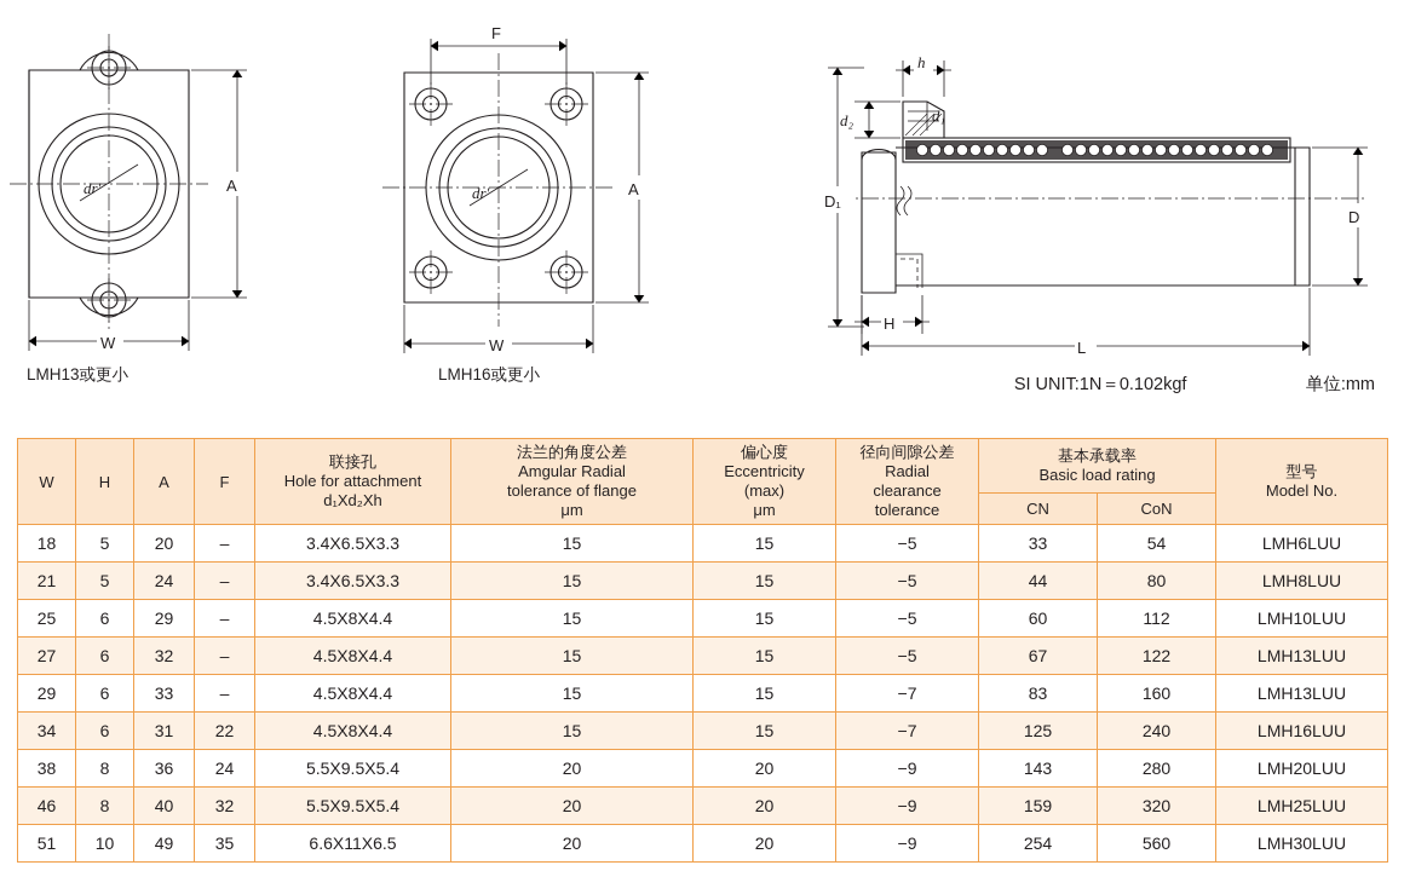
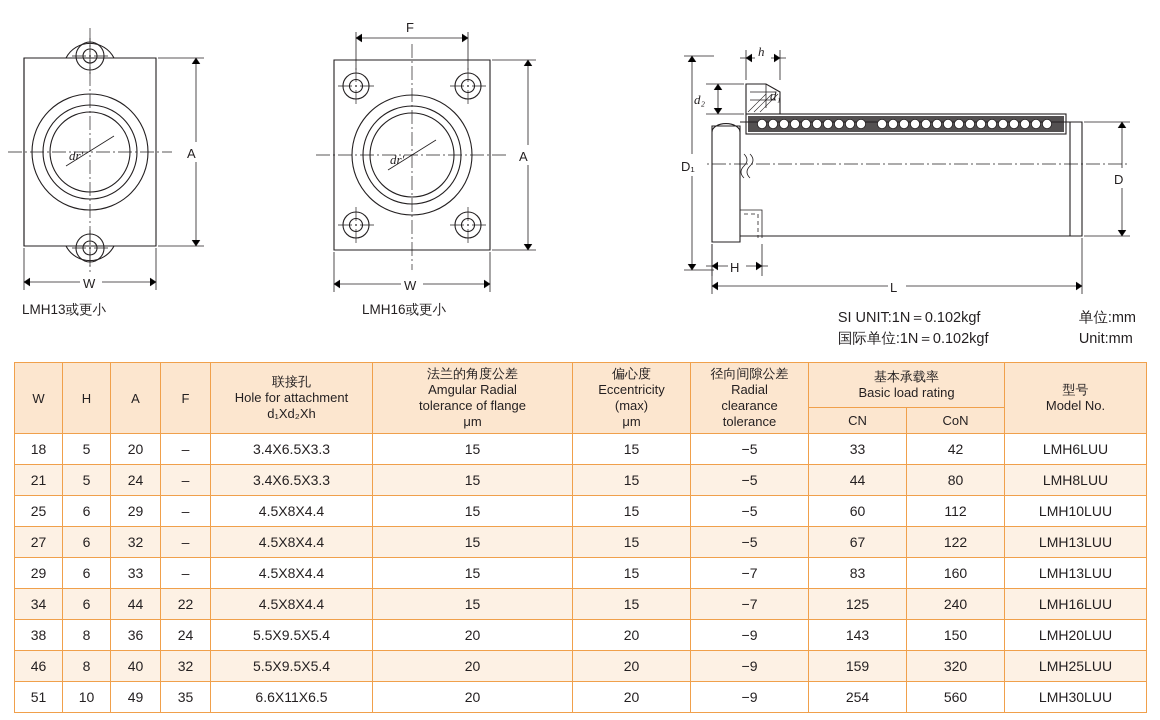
  dr'
  A
  W
  LMH13或更小
  F
  dr'
  A
  W
  LMH16或更小
  h
  d₂
  d₁
  D₁
  D
  H
  L
  SI UNIT:1N＝0.102kgf
  单位:mm
+ 国际单位:1N＝0.102kgf
+ Unit:mm
  W	H	A	F	联接孔 Hole for attachment d₁Xd₂Xh	法兰的角度公差 Amgular Radial tolerance of flange μm	偏心度 Eccentricity (max) μm	径向间隙公差 Radial clearance tolerance	基本承载率 Basic load rating	型号 Model No.
  CN	CoN
- 18	5	20	–	3.4X6.5X3.3	15	15	−5	33	54	LMH6LUU
+ 18	5	20	–	3.4X6.5X3.3	15	15	−5	33	42	LMH6LUU
  21	5	24	–	3.4X6.5X3.3	15	15	−5	44	80	LMH8LUU
  25	6	29	–	4.5X8X4.4	15	15	−5	60	112	LMH10LUU
  27	6	32	–	4.5X8X4.4	15	15	−5	67	122	LMH13LUU
  29	6	33	–	4.5X8X4.4	15	15	−7	83	160	LMH13LUU
- 34	6	31	22	4.5X8X4.4	15	15	−7	125	240	LMH16LUU
+ 34	6	44	22	4.5X8X4.4	15	15	−7	125	240	LMH16LUU
- 38	8	36	24	5.5X9.5X5.4	20	20	−9	143	280	LMH20LUU
+ 38	8	36	24	5.5X9.5X5.4	20	20	−9	143	150	LMH20LUU
  46	8	40	32	5.5X9.5X5.4	20	20	−9	159	320	LMH25LUU
  51	10	49	35	6.6X11X6.5	20	20	−9	254	560	LMH30LUU
